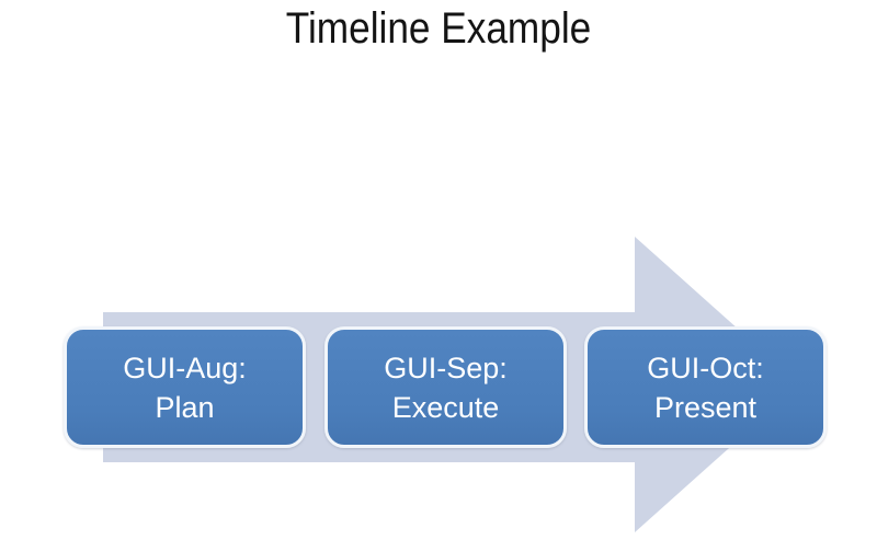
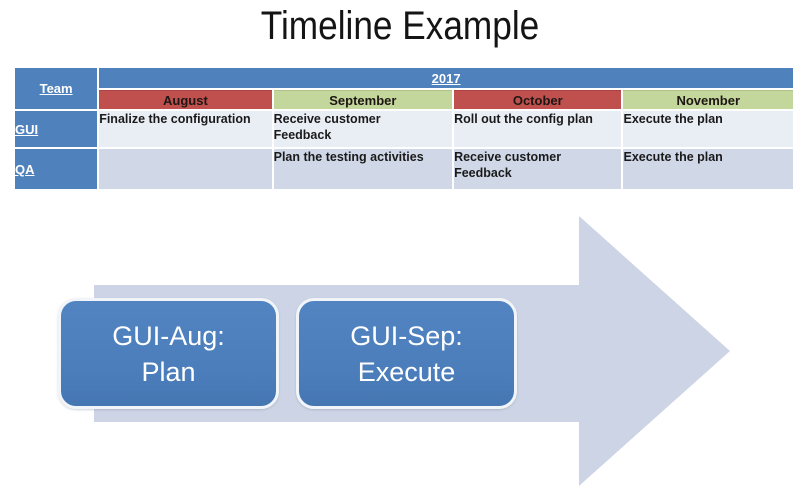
  Timeline Example
+ Team	2017
+ August	September	October	November
+ GUI	Finalize the configuration	Receive customer Feedback	Roll out the config plan	Execute the plan
+ QA		Plan the testing activities	Receive customer Feedback	Execute the plan
  GUI-Aug:
  Plan
  GUI-Sep:
  Execute
- GUI-Oct:
- Present
